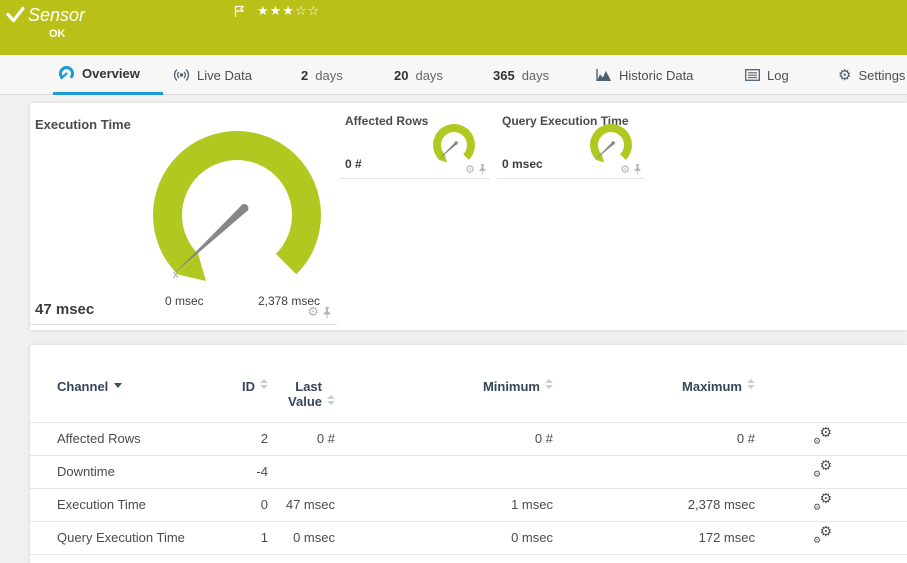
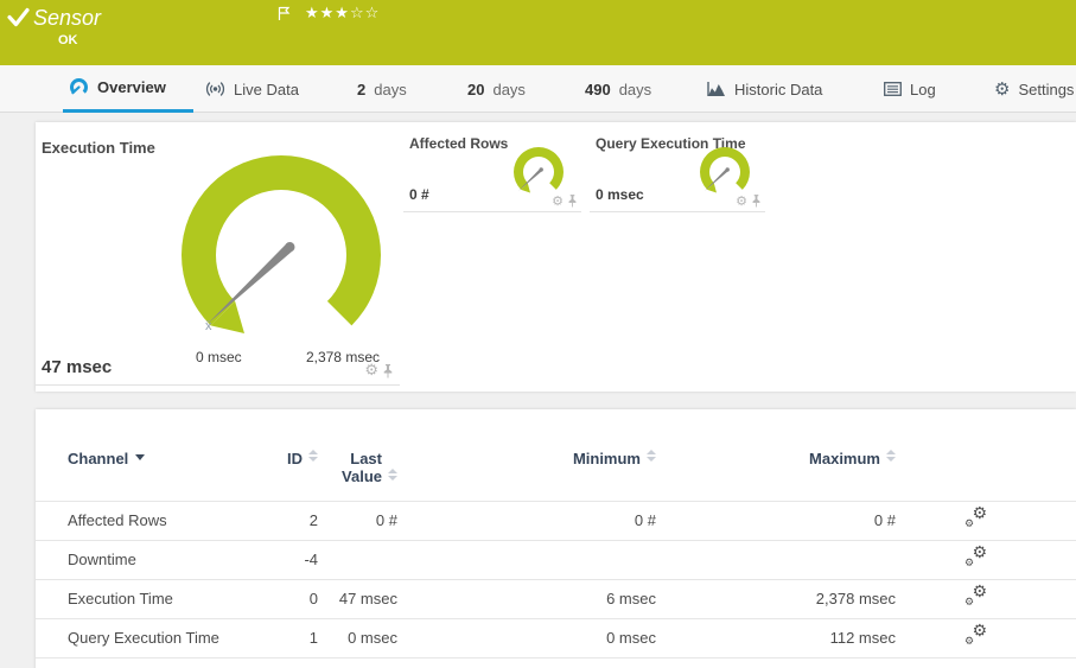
  Sensor
  ★★★☆☆
  OK
  Overview
  Live Data
  2
  days
  20
  days
- 365
+ 490
  days
  Historic Data
  Log
  ⚙
  Settings
  Execution Time
  x̄
  0 msec
  2,378 msec
  47 msec
  ⚙
  Affected Rows
  0 #
  ⚙
  Query Execution Time
  0 msec
  ⚙
  Channel	ID	Last Value	Minimum	Maximum
  Affected Rows	2	0 #	0 #	0 #	⚙⚙
  Downtime	-4				⚙⚙
- Execution Time	0	47 msec	1 msec	2,378 msec	⚙⚙
+ Execution Time	0	47 msec	6 msec	2,378 msec	⚙⚙
- Query Execution Time	1	0 msec	0 msec	172 msec	⚙⚙
+ Query Execution Time	1	0 msec	0 msec	112 msec	⚙⚙
